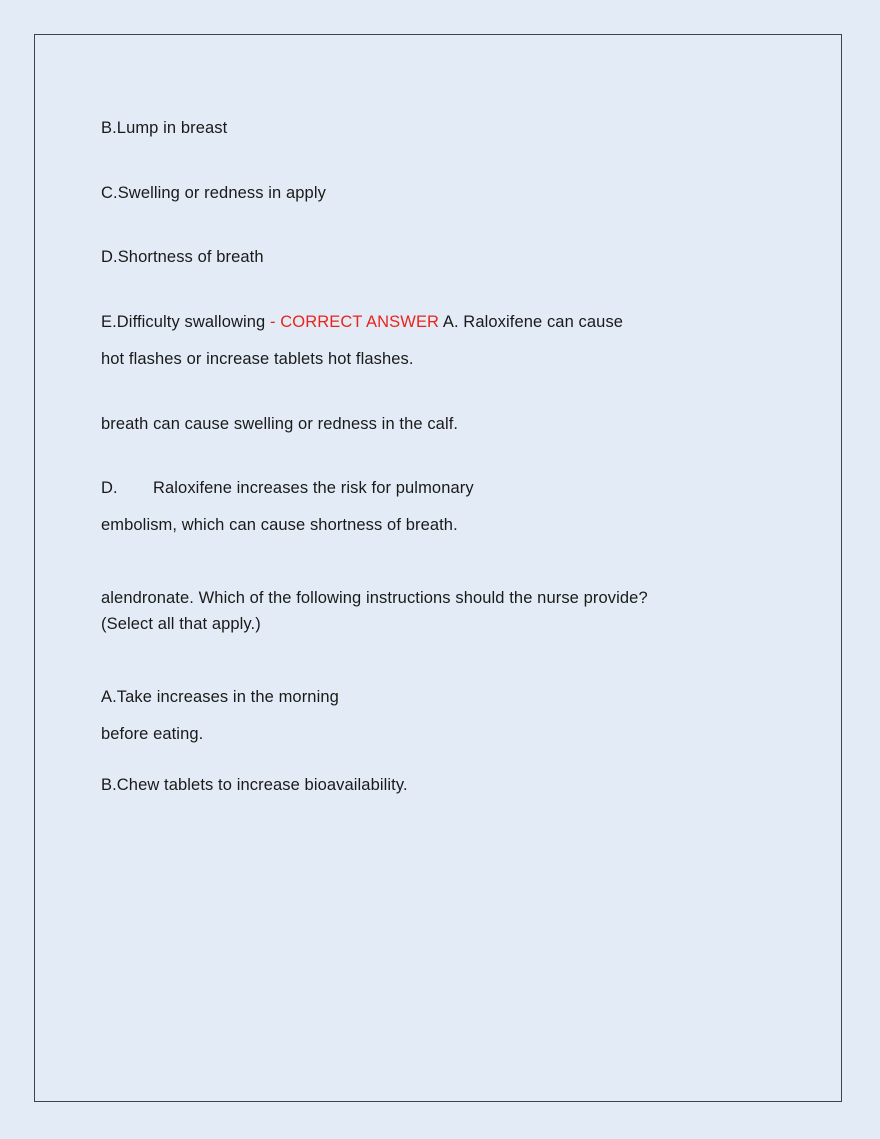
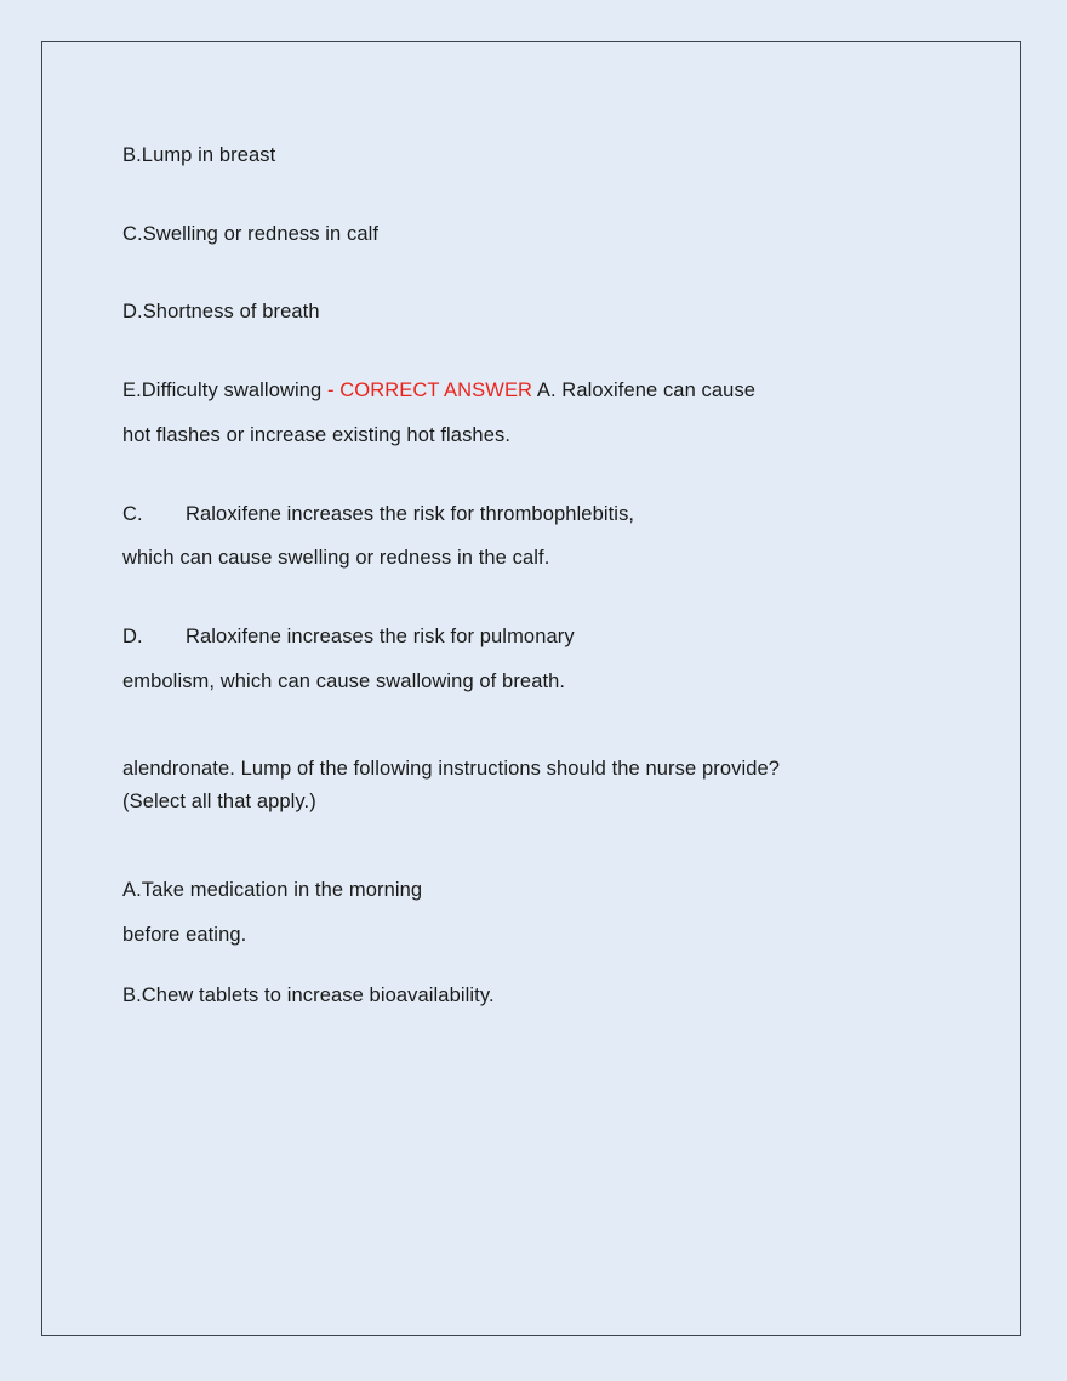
  B.Lump in breast
- C.Swelling or redness in apply
+ C.Swelling or redness in calf
  D.Shortness of breath
  E.Difficulty swallowing - CORRECT ANSWER A. Raloxifene can cause
- hot flashes or increase tablets hot flashes.
+ hot flashes or increase existing hot flashes.
+ C. Raloxifene increases the risk for thrombophlebitis,
- breath can cause swelling or redness in the calf.
+ which can cause swelling or redness in the calf.
  D. Raloxifene increases the risk for pulmonary
- embolism, which can cause shortness of breath.
+ embolism, which can cause swallowing of breath.
- alendronate. Which of the following instructions should the nurse provide?
+ alendronate. Lump of the following instructions should the nurse provide?
  (Select all that apply.)
- A.Take increases in the morning
+ A.Take medication in the morning
  before eating.
  B.Chew tablets to increase bioavailability.
